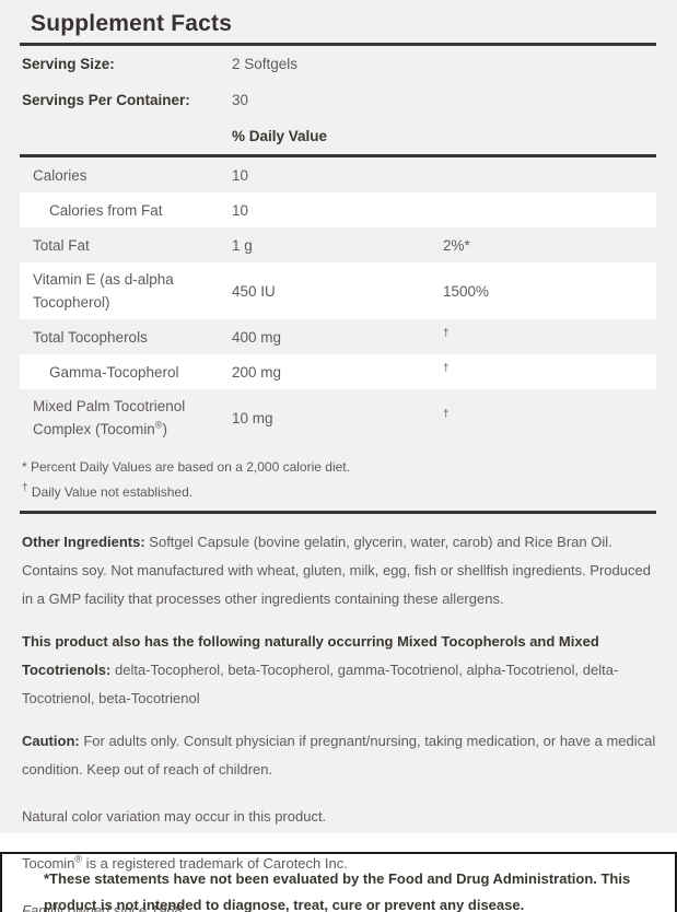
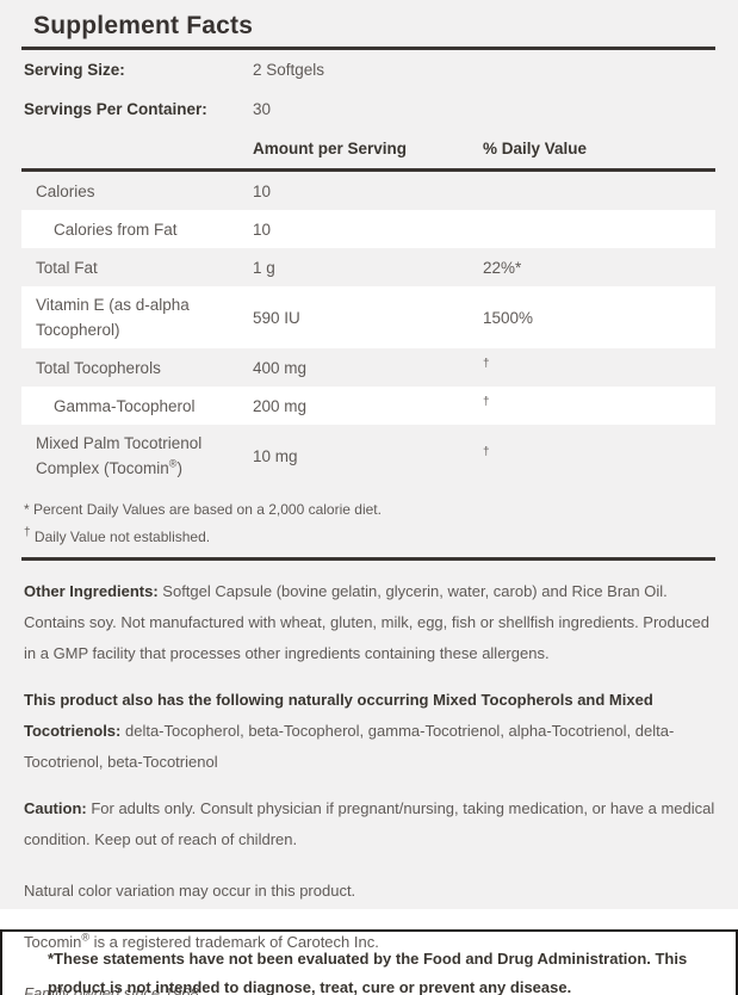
  Supplement Facts
  Serving Size:
  2 Softgels
  Servings Per Container:
  30
+ Amount per Serving
  % Daily Value
  Calories
  10
  Calories from Fat
  10
  Total Fat
  1 g
- 2%*
+ 22%*
  Vitamin E (as d-alpha Tocopherol)
- 450 IU
+ 590 IU
  1500%
  Total Tocopherols
  400 mg
  †
  Gamma-Tocopherol
  200 mg
  †
  Mixed Palm Tocotrienol Complex (Tocomin®)
  10 mg
  †
  * Percent Daily Values are based on a 2,000 calorie diet.
  † Daily Value not established.
  Other Ingredients: Softgel Capsule (bovine gelatin, glycerin, water, carob) and Rice Bran Oil. Contains soy. Not manufactured with wheat, gluten, milk, egg, fish or shellfish ingredients. Produced in a GMP facility that processes other ingredients containing these allergens.
  This product also has the following naturally occurring Mixed Tocopherols and Mixed Tocotrienols: delta-Tocopherol, beta-Tocopherol, gamma-Tocotrienol, alpha-Tocotrienol, delta-Tocotrienol, beta-Tocotrienol
  Caution: For adults only. Consult physician if pregnant/nursing, taking medication, or have a medical condition. Keep out of reach of children.
  Natural color variation may occur in this product.
  Tocomin® is a registered trademark of Carotech Inc.
  *These statements have not been evaluated by the Food and Drug Administration. This product is not intended to diagnose, treat, cure or prevent any disease.
